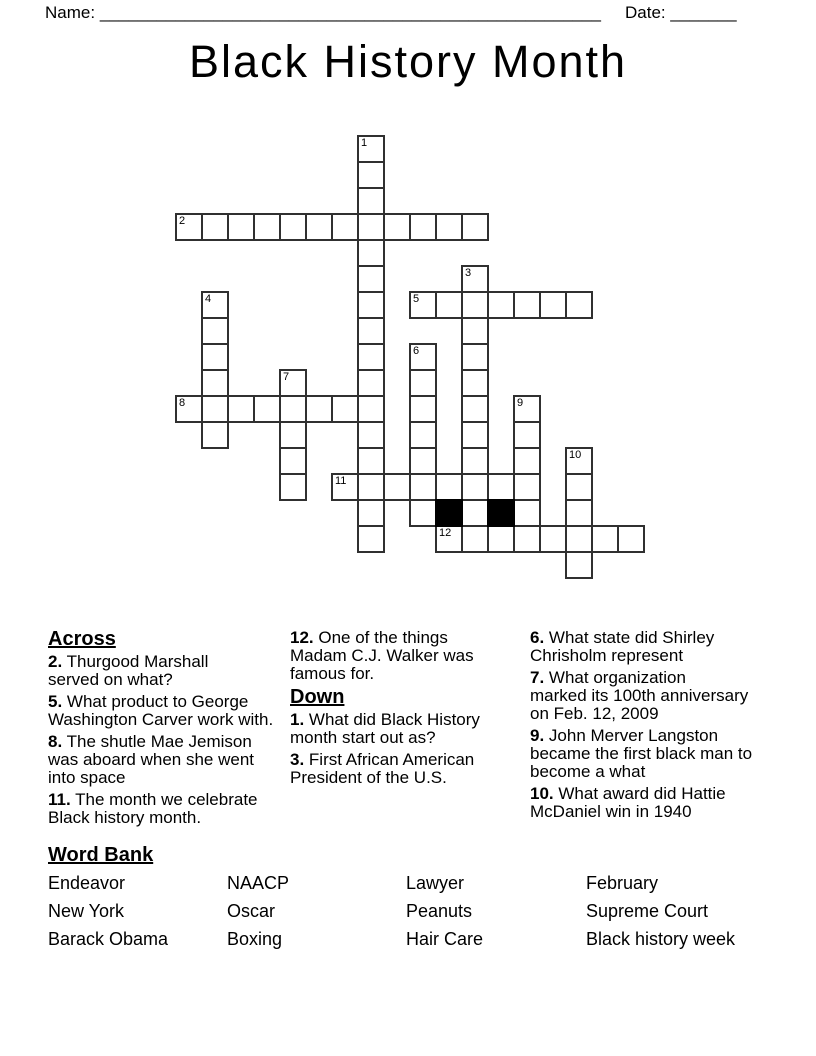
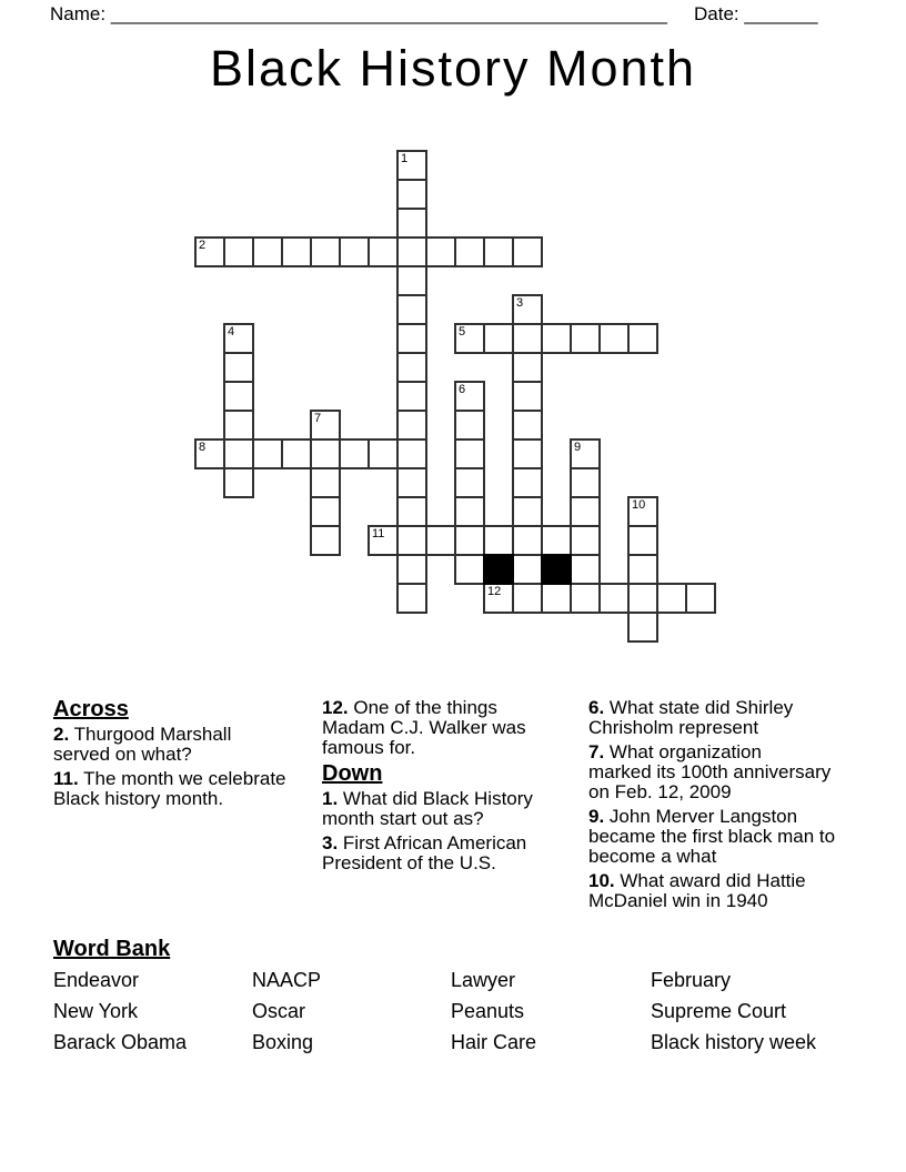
  Name: _____________________________________________________
  Date: _______
  Black History Month
  1
  2
  3
  4
  5
  6
  7
  8
  9
  10
  11
  12
  Across
  2. Thurgood Marshall
  served on what?
- 5. What product to George
- Washington Carver work with.
- 8. The shutle Mae Jemison
- was aboard when she went
- into space
  11. The month we celebrate
  Black history month.
  12. One of the things
  Madam C.J. Walker was
  famous for.
  Down
  1. What did Black History
  month start out as?
  3. First African American
  President of the U.S.
  6. What state did Shirley
  Chrisholm represent
  7. What organization
  marked its 100th anniversary
  on Feb. 12, 2009
  9. John Merver Langston
  became the first black man to
  become a what
  10. What award did Hattie
  McDaniel win in 1940
  Word Bank
  Endeavor
  NAACP
  Lawyer
  February
  New York
  Oscar
  Peanuts
  Supreme Court
  Barack Obama
  Boxing
  Hair Care
  Black history week
